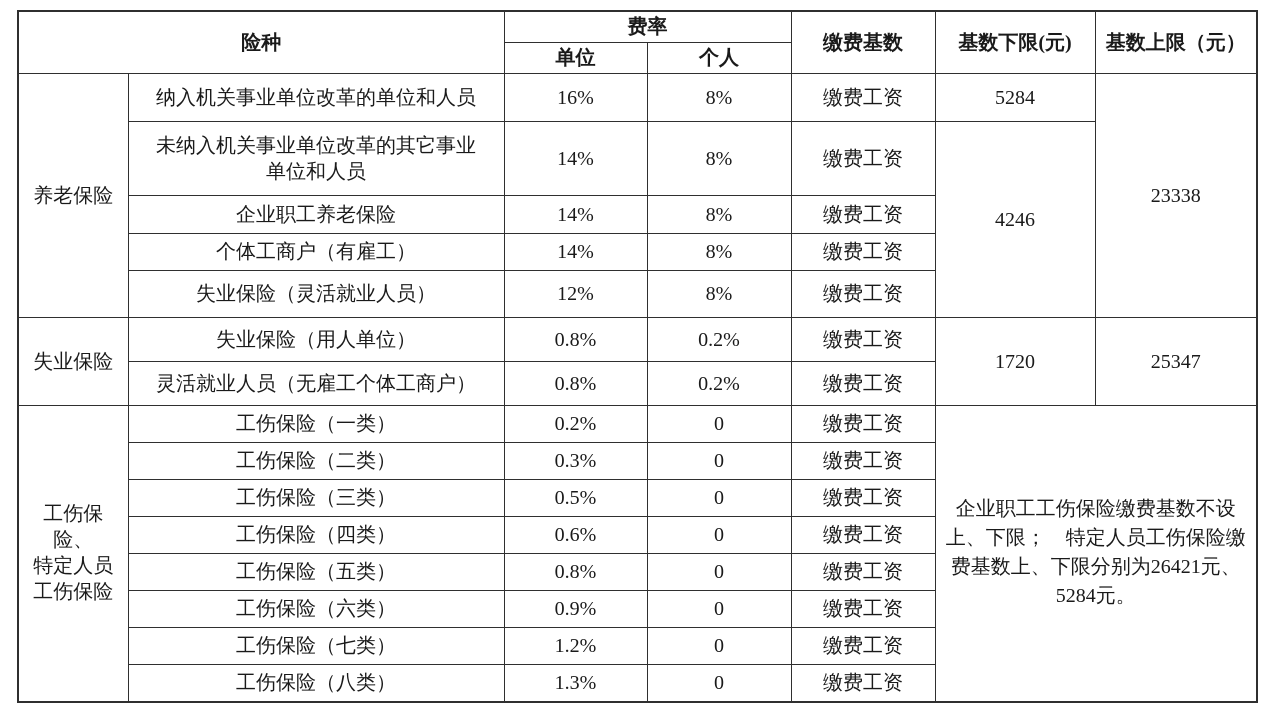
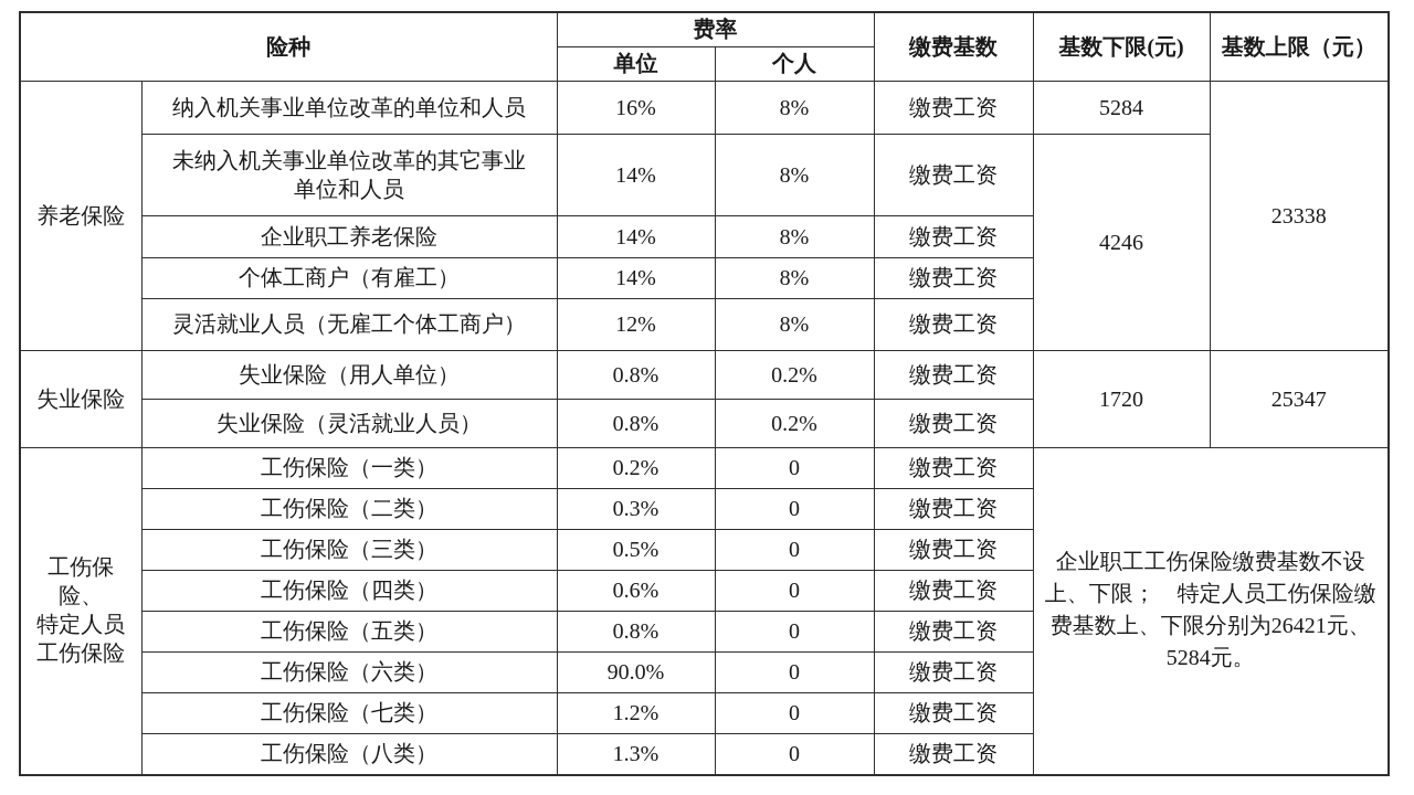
  险种	费率	缴费基数	基数下限(元)	基数上限（元）
  单位	个人
  养老保险	纳入机关事业单位改革的单位和人员	16%	8%	缴费工资	5284	23338
  未纳入机关事业单位改革的其它事业单位和人员	14%	8%	缴费工资	4246
  企业职工养老保险	14%	8%	缴费工资
  个体工商户（有雇工）	14%	8%	缴费工资
- 失业保险（灵活就业人员）	12%	8%	缴费工资
+ 灵活就业人员（无雇工个体工商户）	12%	8%	缴费工资
  失业保险	失业保险（用人单位）	0.8%	0.2%	缴费工资	1720	25347
- 灵活就业人员（无雇工个体工商户）	0.8%	0.2%	缴费工资
+ 失业保险（灵活就业人员）	0.8%	0.2%	缴费工资
  工伤保险、 特定人员 工伤保险	工伤保险（一类）	0.2%	0	缴费工资	企业职工工伤保险缴费基数不设上、下限； 特定人员工伤保险缴费基数上、下限分别为26421元、5284元。
  工伤保险（二类）	0.3%	0	缴费工资
  工伤保险（三类）	0.5%	0	缴费工资
  工伤保险（四类）	0.6%	0	缴费工资
  工伤保险（五类）	0.8%	0	缴费工资
- 工伤保险（六类）	0.9%	0	缴费工资
+ 工伤保险（六类）	90.0%	0	缴费工资
  工伤保险（七类）	1.2%	0	缴费工资
  工伤保险（八类）	1.3%	0	缴费工资
